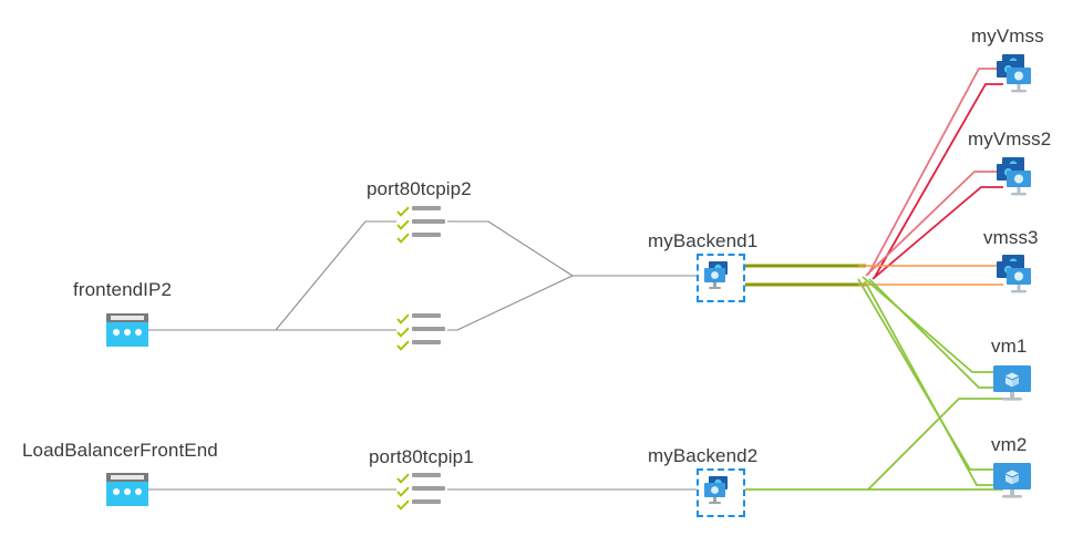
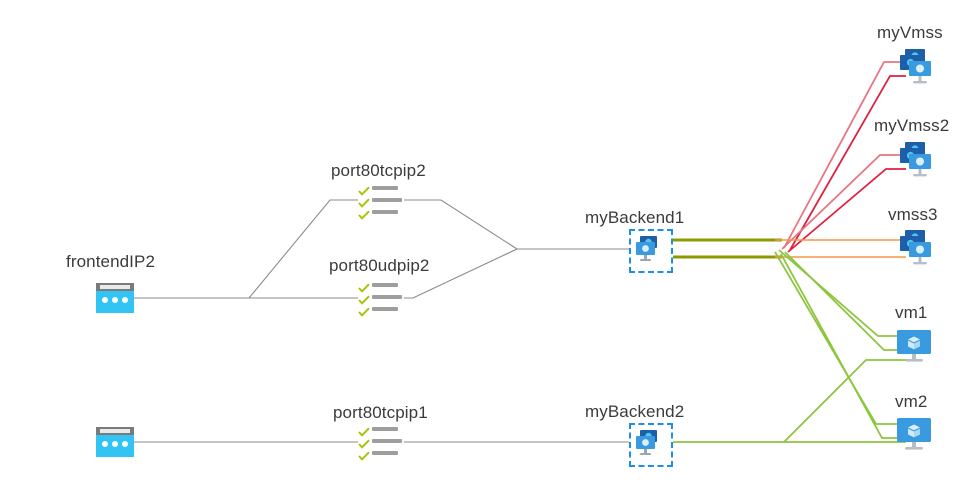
  frontendIP2
- LoadBalancerFrontEnd
  port80tcpip2
+ port80udpip2
  port80tcpip1
  myBackend1
  myBackend2
  myVmss
  myVmss2
  vmss3
  vm1
  vm2
